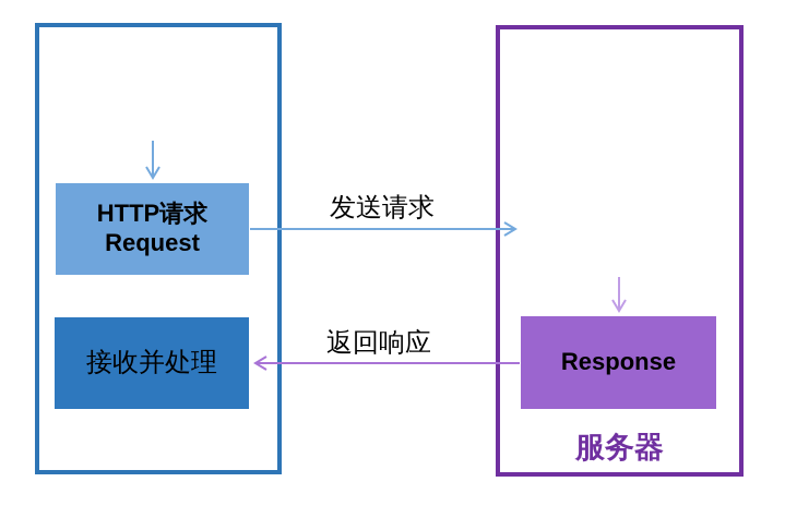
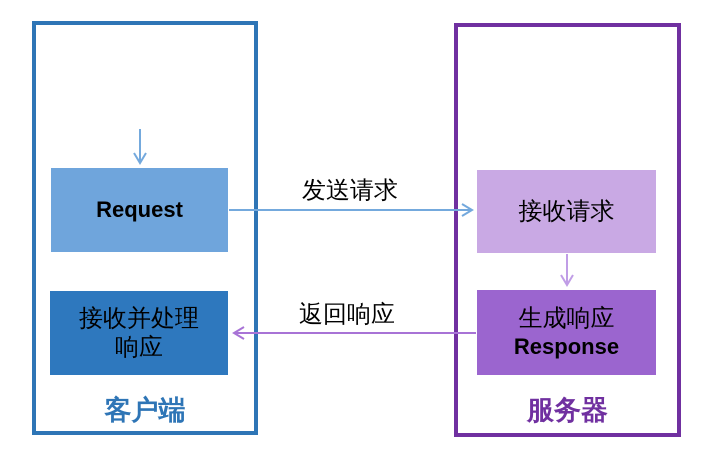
- HTTP请求
  Request
  接收并处理
+ 响应
+ 客户端
+ 接收请求
+ 生成响应
  Response
  服务器
  发送请求
  返回响应
